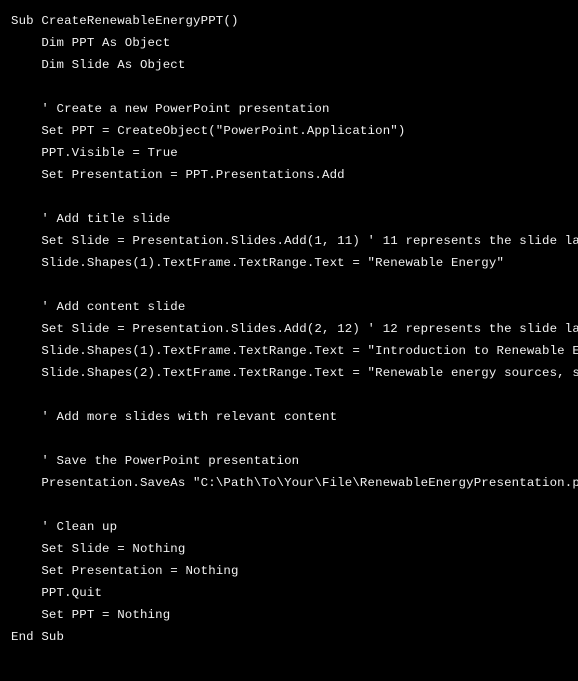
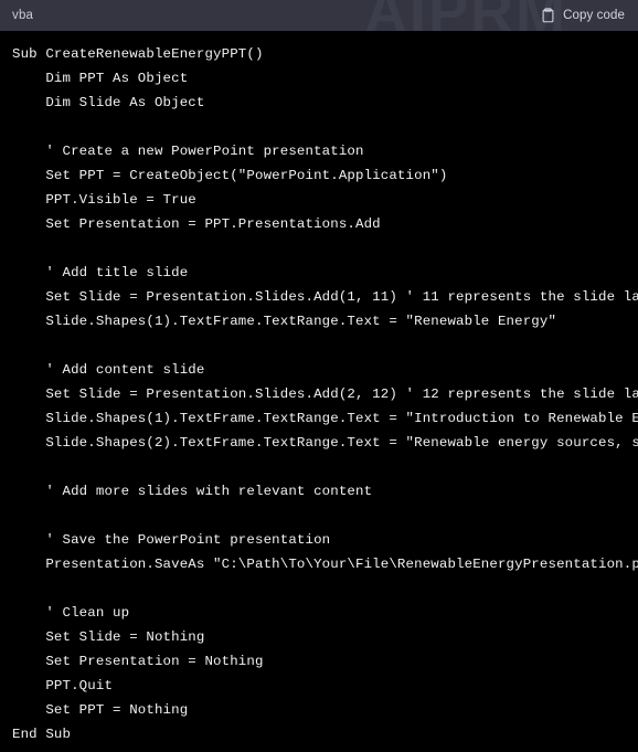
+ AIPRM
+ vba
+ Copy code
  Sub CreateRenewableEnergyPPT()
  Dim PPT As Object
  Dim Slide As Object
  ' Create a new PowerPoint presentation
  Set PPT = CreateObject("PowerPoint.Application")
  PPT.Visible = True
  Set Presentation = PPT.Presentations.Add
  ' Add title slide
  Set Slide = Presentation.Slides.Add(1, 11) ' 11 represents the slide la
  Slide.Shapes(1).TextFrame.TextRange.Text = "Renewable Energy"
  ' Add content slide
  Set Slide = Presentation.Slides.Add(2, 12) ' 12 represents the slide la
  Slide.Shapes(1).TextFrame.TextRange.Text = "Introduction to Renewable E
  Slide.Shapes(2).TextFrame.TextRange.Text = "Renewable energy sources, s
  ' Add more slides with relevant content
  ' Save the PowerPoint presentation
  Presentation.SaveAs "C:\Path\To\Your\File\RenewableEnergyPresentation.p
  ' Clean up
  Set Slide = Nothing
  Set Presentation = Nothing
  PPT.Quit
  Set PPT = Nothing
  End Sub
